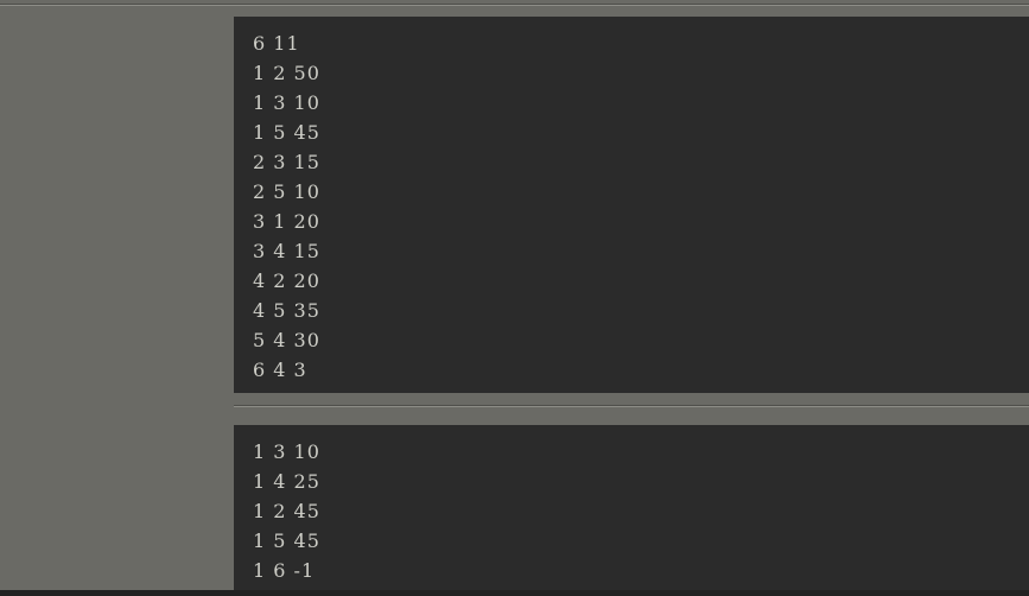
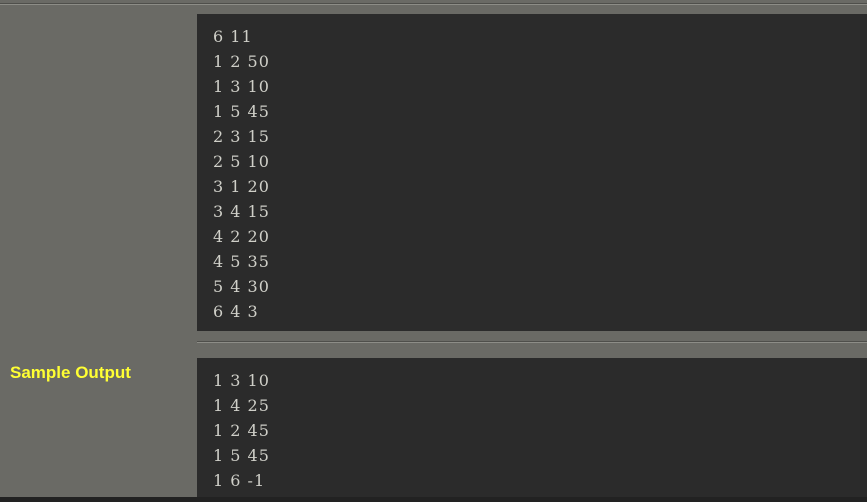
  6 11
  1 2 50
  1 3 10
  1 5 45
  2 3 15
  2 5 10
  3 1 20
  3 4 15
  4 2 20
  4 5 35
  5 4 30
  6 4 3
+ Sample Output
  1 3 10
  1 4 25
  1 2 45
  1 5 45
  1 6 -1
